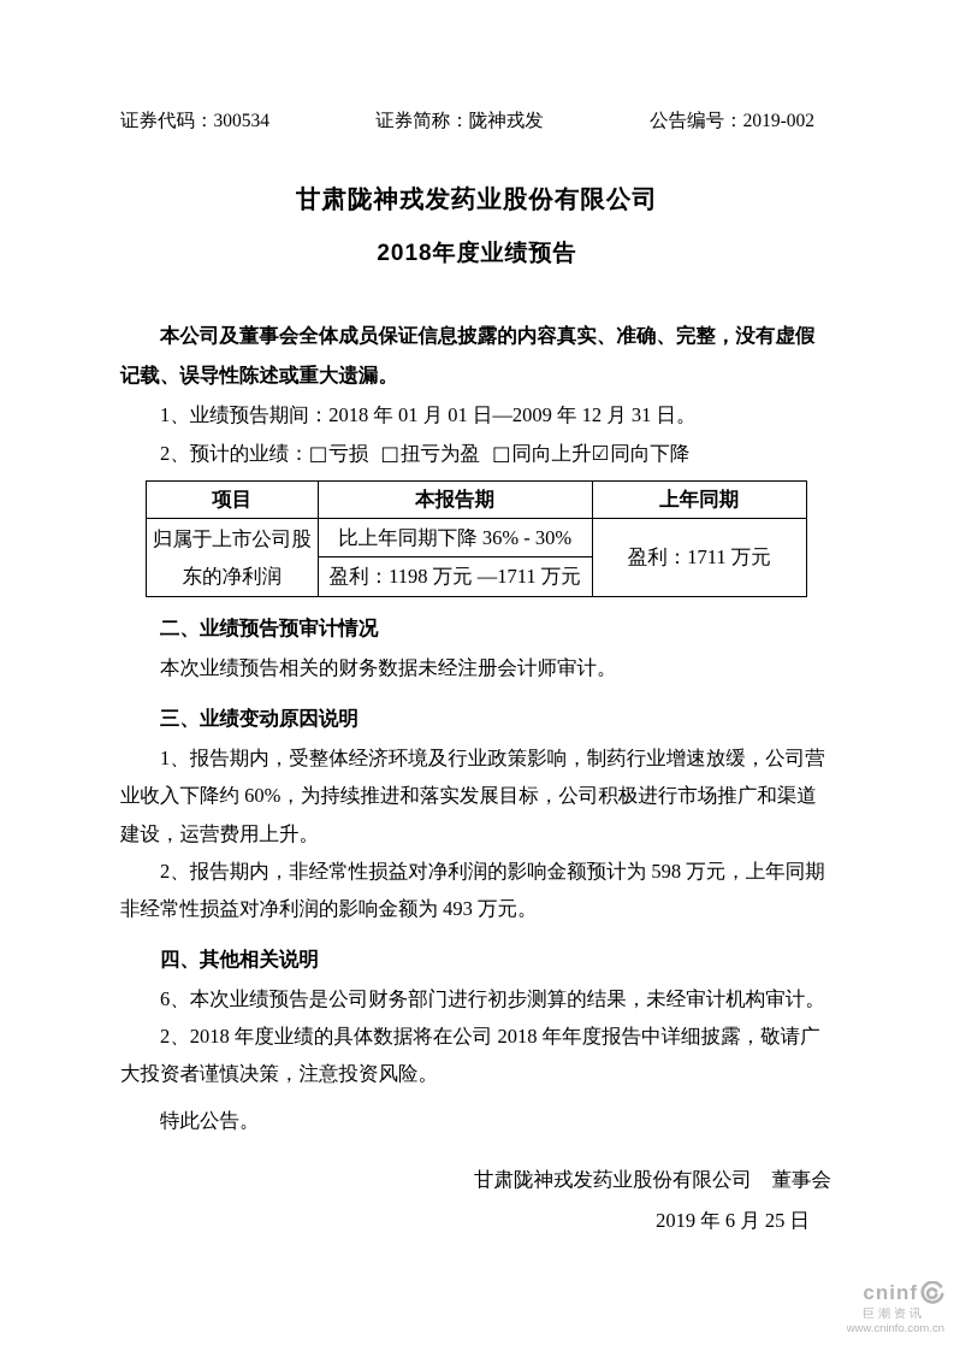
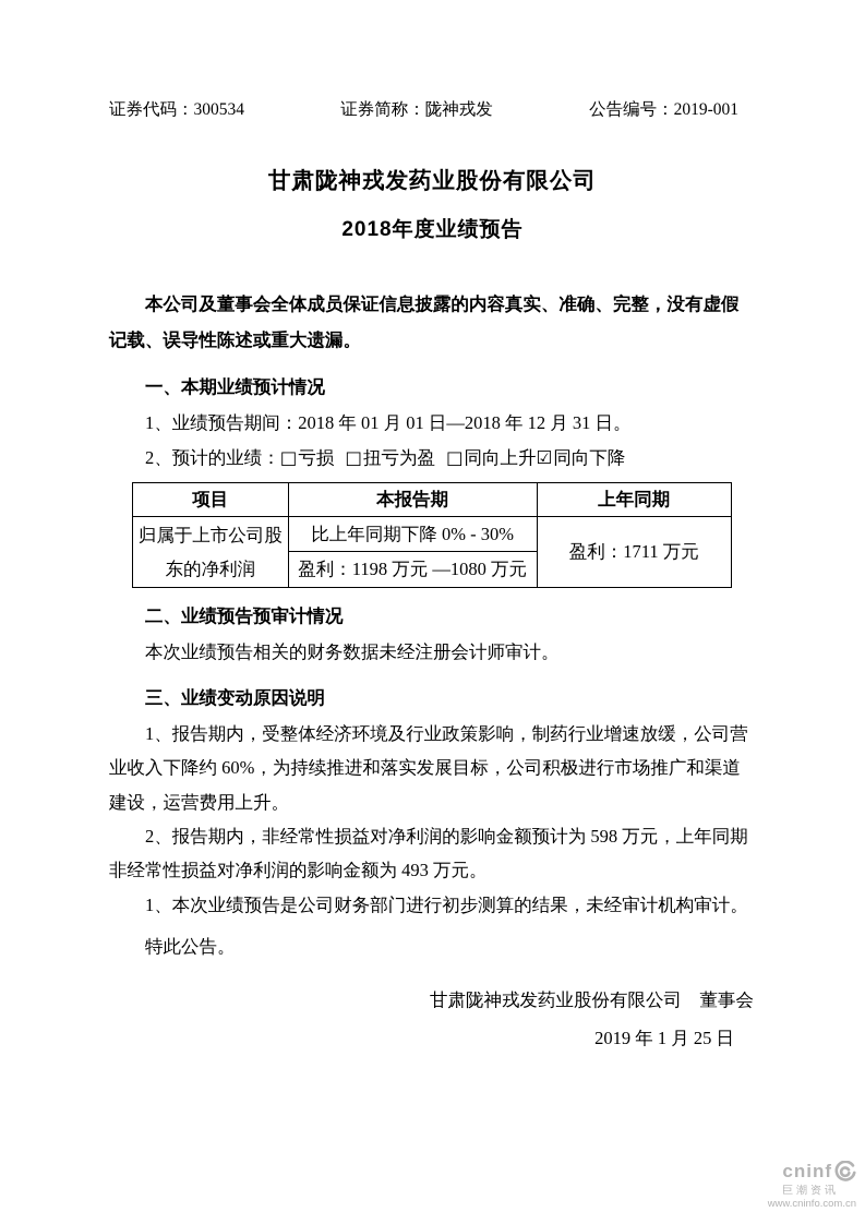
  证券代码：300534
  证券简称：陇神戎发
- 公告编号：2019-002
+ 公告编号：2019-001
  甘肃陇神戎发药业股份有限公司
  2018年度业绩预告
  本公司及董事会全体成员保证信息披露的内容真实、准确、完整，没有虚假记载、误导性陈述或重大遗漏。
+ 一、本期业绩预计情况
- 1、业绩预告期间：2018 年 01 月 01 日—2009 年 12 月 31 日。
+ 1、业绩预告期间：2018 年 01 月 01 日—2018 年 12 月 31 日。
  2、预计的业绩：□亏损 □扭亏为盈 □同向上升☑同向下降
  项目	本报告期	上年同期
- 归属于上市公司股东的净利润	比上年同期下降 36% - 30%	盈利：1711 万元
+ 归属于上市公司股东的净利润	比上年同期下降 0% - 30%	盈利：1711 万元
- 盈利：1198 万元 —1711 万元
+ 盈利：1198 万元 —1080 万元
  二、业绩预告预审计情况
  本次业绩预告相关的财务数据未经注册会计师审计。
  三、业绩变动原因说明
  1、报告期内，受整体经济环境及行业政策影响，制药行业增速放缓，公司营业收入下降约 60%，为持续推进和落实发展目标，公司积极进行市场推广和渠道建设，运营费用上升。
  2、报告期内，非经常性损益对净利润的影响金额预计为 598 万元，上年同期非经常性损益对净利润的影响金额为 493 万元。
- 四、其他相关说明
- 6、本次业绩预告是公司财务部门进行初步测算的结果，未经审计机构审计。
+ 1、本次业绩预告是公司财务部门进行初步测算的结果，未经审计机构审计。
- 2、2018 年度业绩的具体数据将在公司 2018 年年度报告中详细披露，敬请广大投资者谨慎决策，注意投资风险。
  特此公告。
  甘肃陇神戎发药业股份有限公司 董事会
- 2019 年 6 月 25 日
+ 2019 年 1 月 25 日
  cninf
  巨潮资讯
  www.cninfo.com.cn
